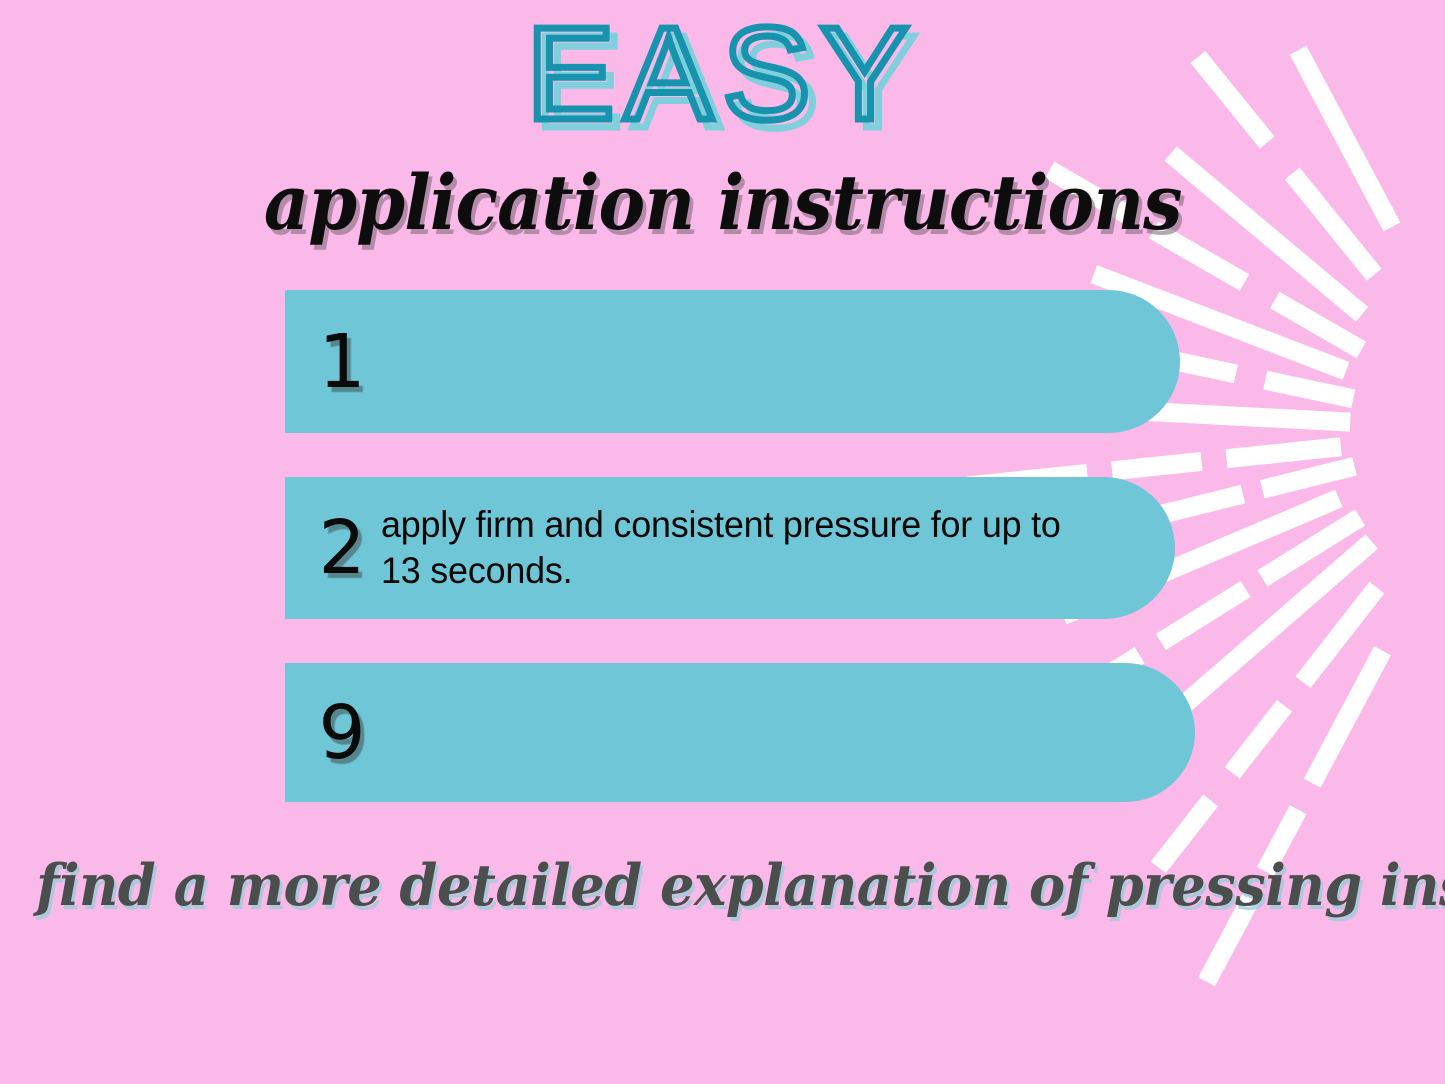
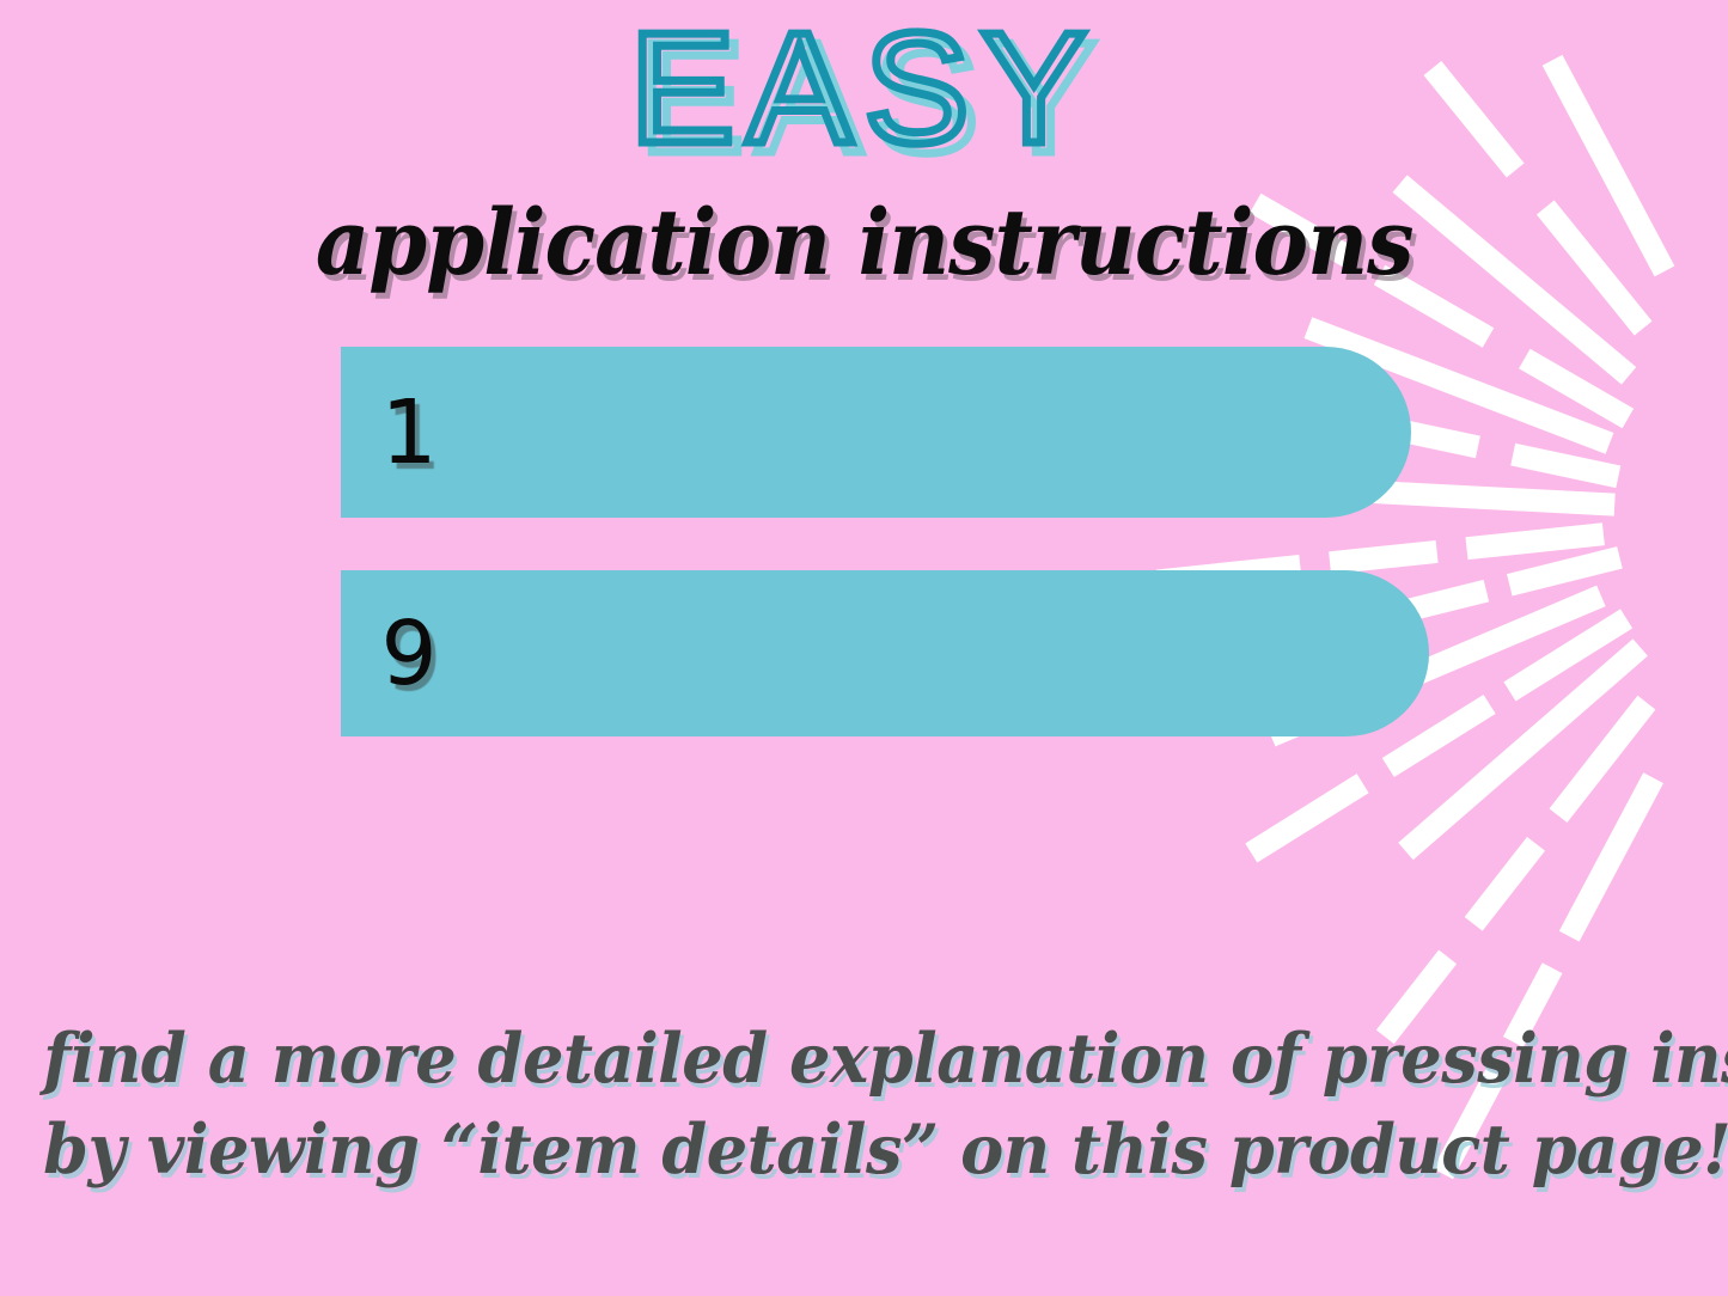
  EASY
  application instructions
  1
- 2
- apply firm and consistent pressure for up to 13 seconds.
  9
  find a more detailed explanation of pressing in
+ by viewing “item details” on this product page!
